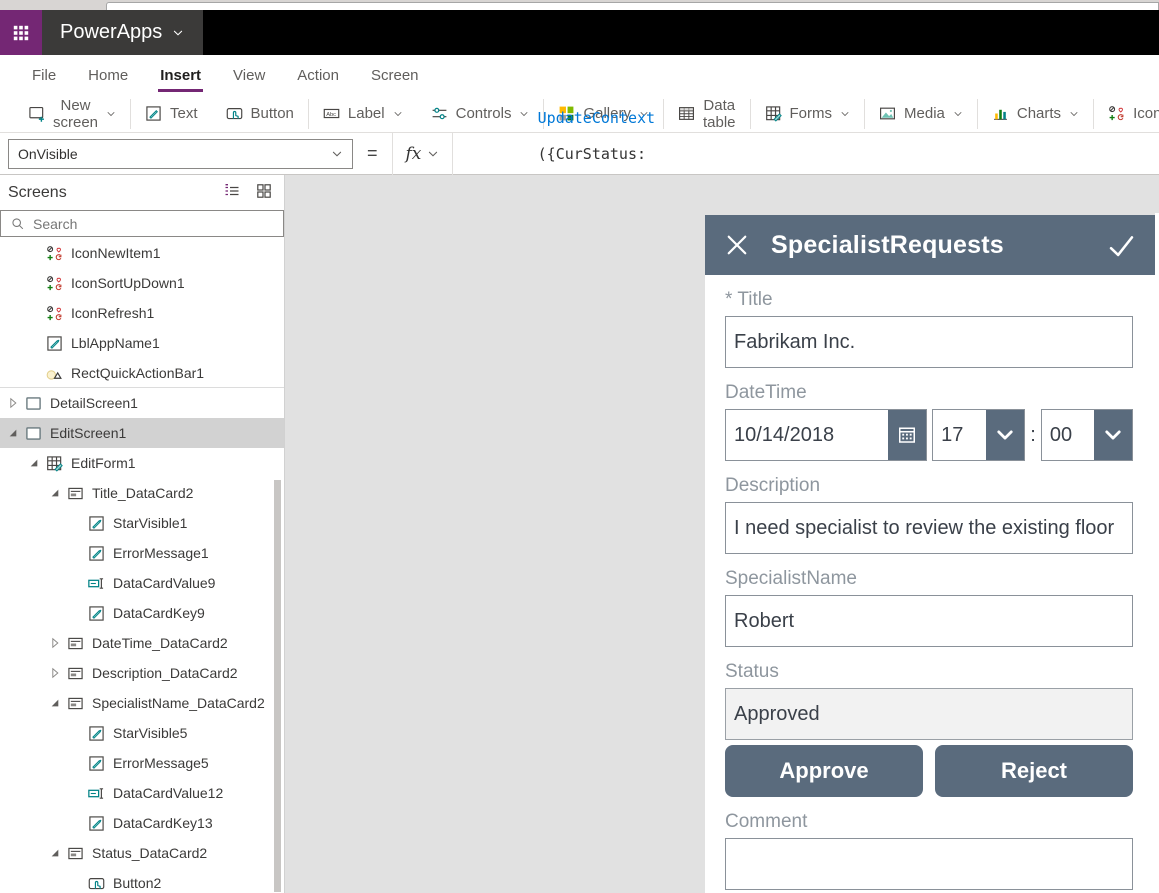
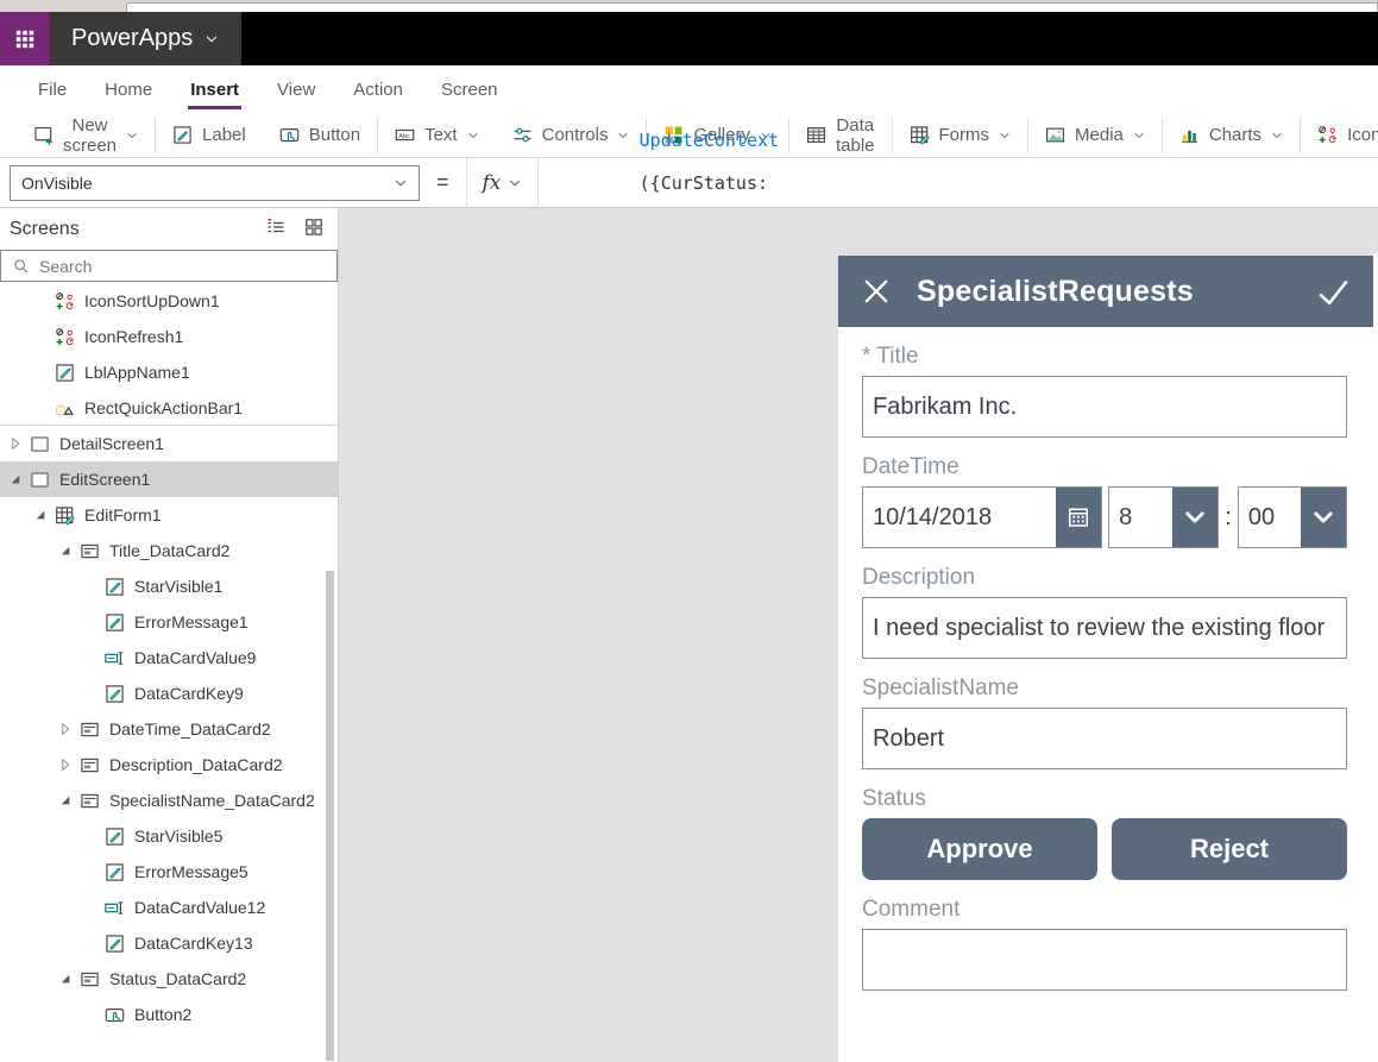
  PowerApps
  File
  Home
  Insert
  View
  Action
  Screen
  New screen
- Text
+ Label
  Button
- Label
+ Text
  Controls
  Gallery
  Data table
  Forms
  Media
  Charts
  Icon
  OnVisible
  =
  fx
  UpdateContext ({CurStatus:
  Screens
  Search
- IconNewItem1
  IconSortUpDown1
  IconRefresh1
  LblAppName1
  RectQuickActionBar1
  DetailScreen1
  EditScreen1
  EditForm1
  Title_DataCard2
  StarVisible1
  ErrorMessage1
  DataCardValue9
  DataCardKey9
  DateTime_DataCard2
  Description_DataCard2
  SpecialistName_DataCard2
  StarVisible5
  ErrorMessage5
  DataCardValue12
  DataCardKey13
  Status_DataCard2
  Button2
  SpecialistRequests
  * Title
  Fabrikam Inc.
  DateTime
  10/14/2018
- 17
+ 8
  :
  00
  Description
  I need specialist to review the existing floor
  SpecialistName
  Robert
  Status
- Approved
  Approve
  Reject
  Comment
